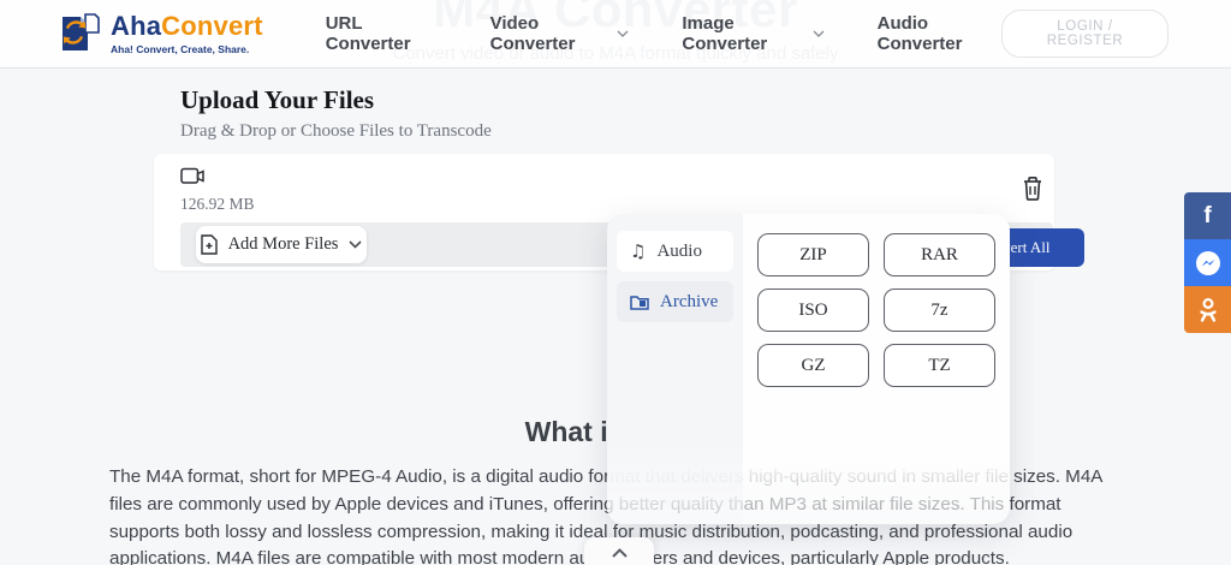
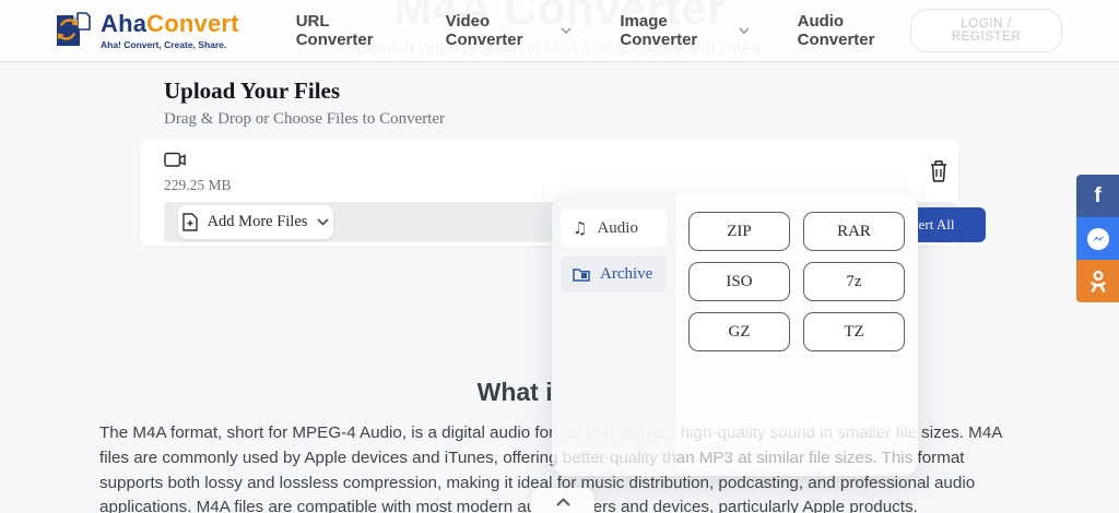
  M4A Converter
  Convert video or audio to M4A format quickly and safely
  AhaConvert
  Aha! Convert, Create, Share.
  URL Converter
  Video Converter
  Image Converter
  Audio Converter
  LOGIN / REGISTER
  Upload Your Files
- Drag & Drop or Choose Files to Transcode
+ Drag & Drop or Choose Files to Converter
- 126.92 MB
+ 229.25 MB
  Add More Files
  The M4A format, short for MPEG-4 Audio, is a digital audio fo sizes. M4A files are commonly used by Apple devices and iTunes, offerin format supports both lossy and lossless compression, making it ideal for music distribution, podcasting, and professional audio applications. M4A files are compatible with most modern aers and devices, particularly Apple products.
  ♫
  Audio
  Archive
  ZIP
  RAR
  ISO
  7z
  GZ
  TZ
  f
